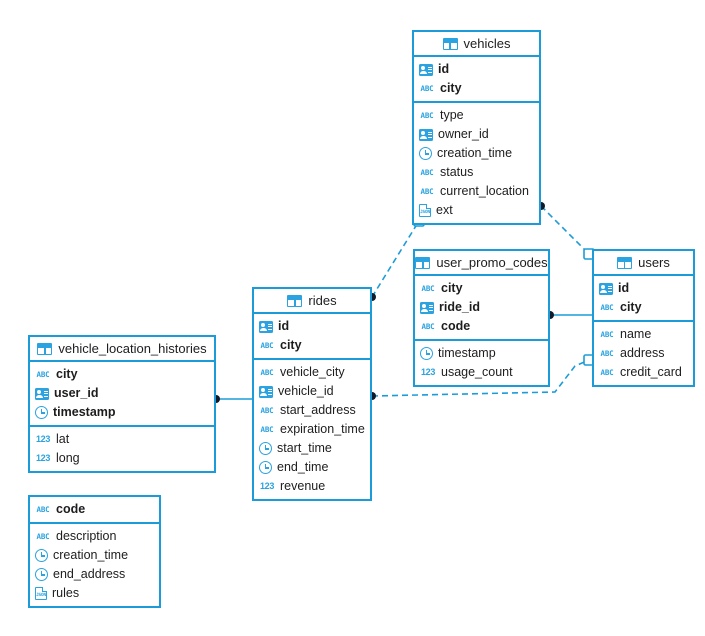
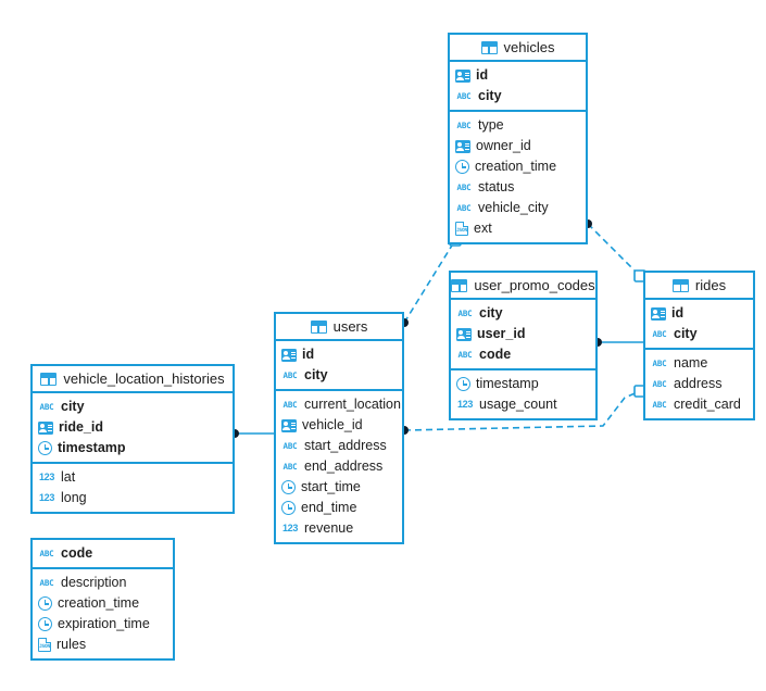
  vehicles
  id
  ABC
  city
  ABC
  type
  owner_id
  creation_time
  ABC
  status
  ABC
- current_location
+ vehicle_city
  ext
  user_promo_codes
  ABC
  city
- ride_id
+ user_id
  ABC
  code
  timestamp
  123
  usage_count
- users
+ rides
  id
  ABC
  city
  ABC
  name
  ABC
  address
  ABC
  credit_card
- rides
+ users
  id
  ABC
  city
  ABC
- vehicle_city
+ current_location
  vehicle_id
  ABC
  start_address
  ABC
- expiration_time
+ end_address
  start_time
  end_time
  123
  revenue
  vehicle_location_histories
  ABC
  city
- user_id
+ ride_id
  timestamp
  123
  lat
  123
  long
  ABC
  code
  ABC
  description
  creation_time
- end_address
+ expiration_time
  rules
